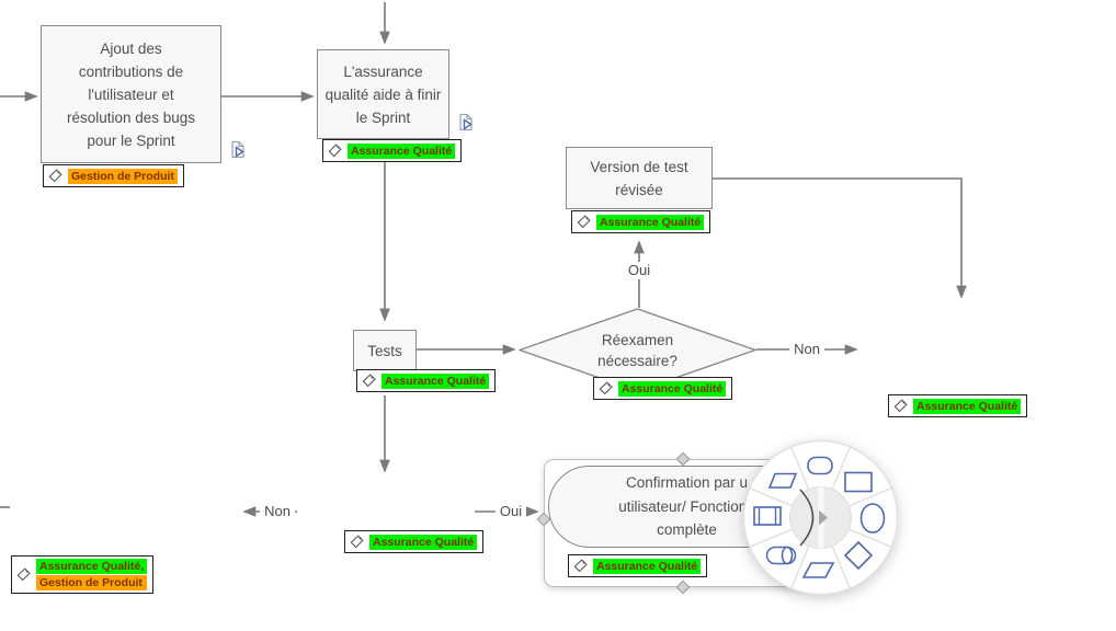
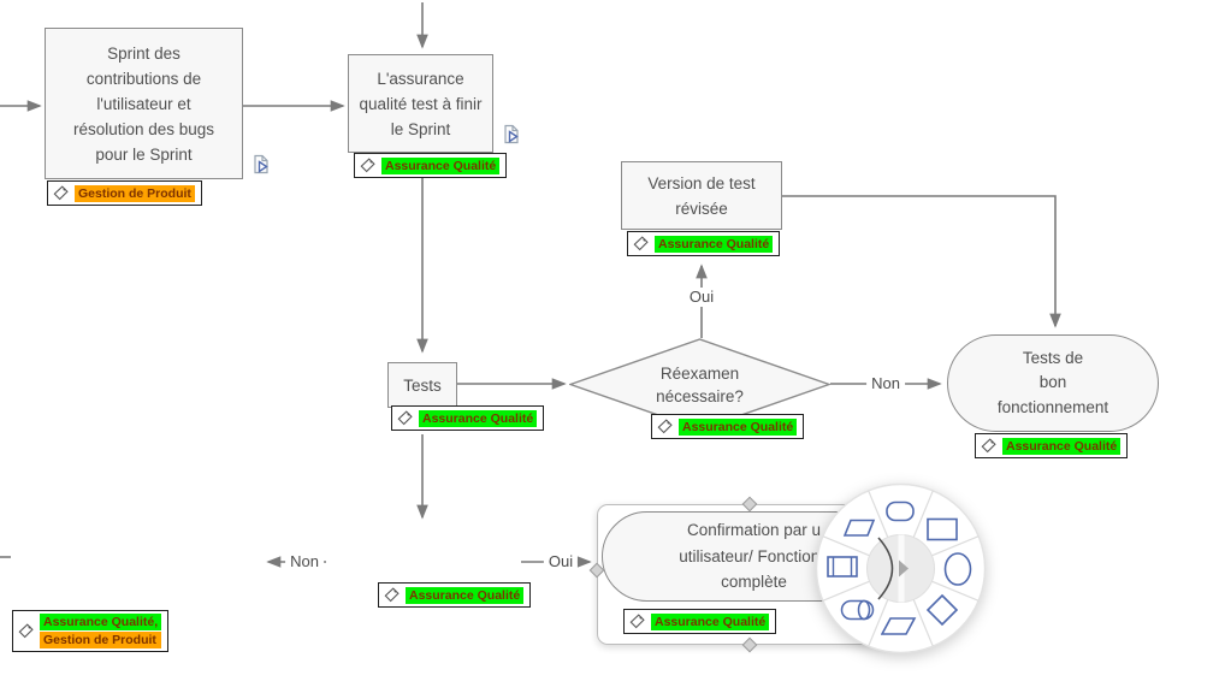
- Ajout des contributions de l'utilisateur et résolution des bugs pour le Sprint
+ Sprint des contributions de l'utilisateur et résolution des bugs pour le Sprint
- L'assurance qualité aide à finir le Sprint
+ L'assurance qualité test à finir le Sprint
  Version de test révisée
  Tests
  Réexamen nécessaire?
+ Tests de
+ bon
+ fonctionnement
  Confirmation par u
  utilisateur/ Fonction
  complète
  Gestion de Produit
  Assurance Qualité
  Assurance Qualité
  Assurance Qualité
  Assurance Qualité
  Assurance Qualité
  Assurance Qualité,
  Gestion de Produit
  Assurance Qualité
  Assurance Qualité
  Oui
  Non
  Non
  Oui
